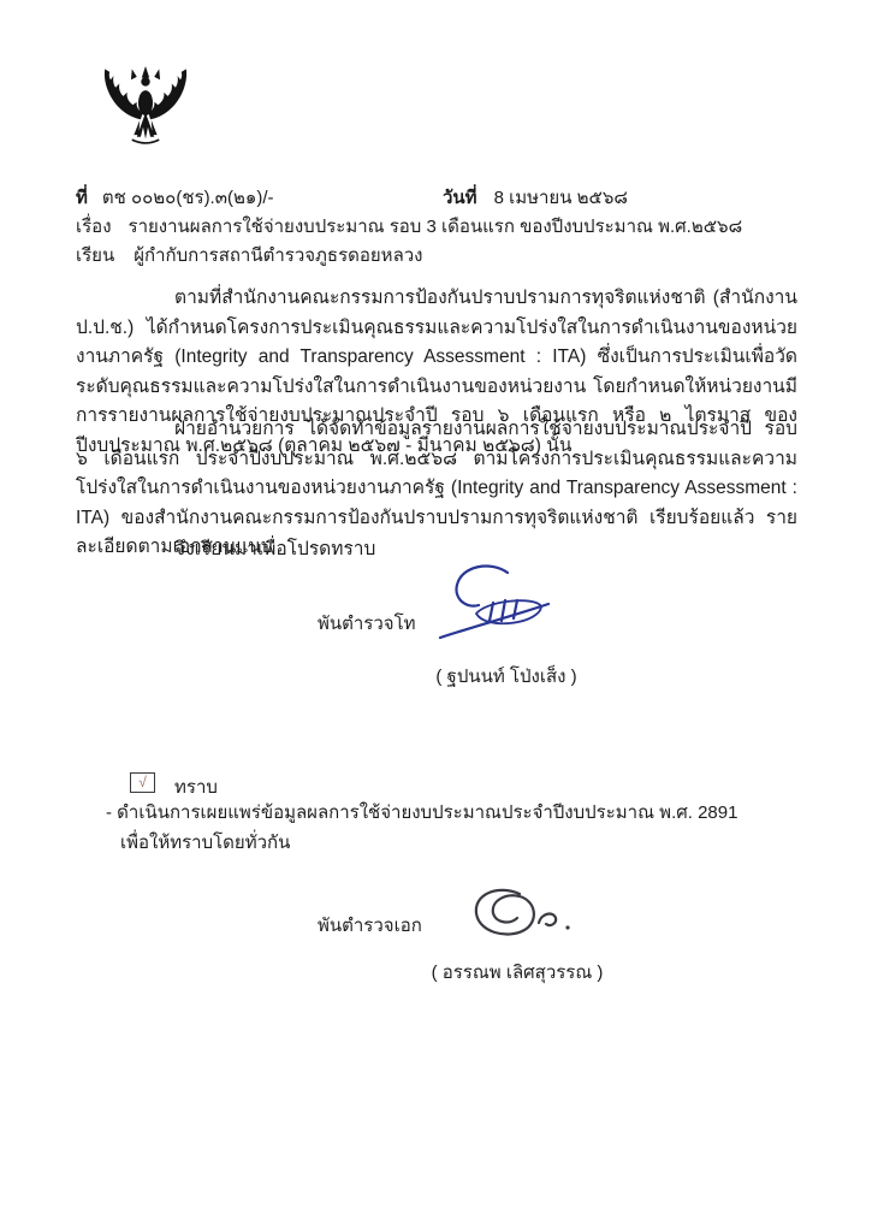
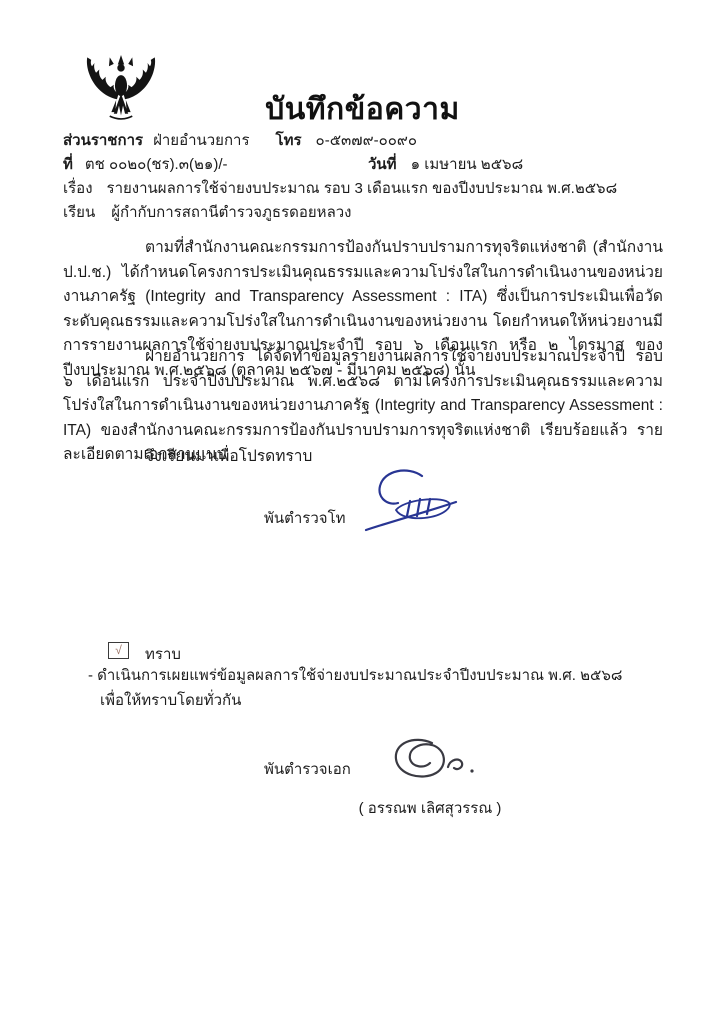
+ บันทึกข้อความ
+ ส่วนราชการ ฝ่ายอำนวยการ โทร ๐-๕๓๗๙-๐๐๙๐
  ที่ ตช ๐๐๒๐(ชร).๓(๒๑)/-
- วันที่ 8 เมษายน ๒๕๖๘
+ วันที่ ๑ เมษายน ๒๕๖๘
  เรื่อง รายงานผลการใช้จ่ายงบประมาณ รอบ 3 เดือนแรก ของปีงบประมาณ พ.ศ.๒๕๖๘
  เรียน ผู้กำกับการสถานีตำรวจภูธรดอยหลวง
  ตามที่สำนักงานคณะกรรมการป้องกันปราบปรามการทุจริตแห่งชาติ (สำนักงาน ป.ป.ช.) ได้กำหนดโครงการประเมินคุณธรรมและความโปร่งใสในการดำเนินงานของหน่วยงานภาครัฐ (Integrity and Transparency Assessment : ITA) ซึ่งเป็นการประเมินเพื่อวัดระดับคุณธรรมและความโปร่งใสในการดำเนินงานของหน่วยงาน โดยกำหนดให้หน่วยงานมีการรายงานผลการใช้จ่ายงบประมาณประจำปี รอบ ๖ เดือนแรก หรือ ๒ ไตรมาส ของปีงบประมาณ พ.ศ.๒๕๖๘ (ตุลาคม ๒๕๖๗ - มีนาคม ๒๕๖๘) นั้น
  ฝ่ายอำนวยการ ได้จัดทำข้อมูลรายงานผลการใช้จ่ายงบประมาณประจำปี รอบ ๖ เดือนแรก ประจำปีงบประมาณ พ.ศ.๒๕๖๘ ตามโครงการประเมินคุณธรรมและความโปร่งใสในการดำเนินงานของหน่วยงานภาครัฐ (Integrity and Transparency Assessment : ITA) ของสำนักงานคณะกรรมการป้องกันปราบปรามการทุจริตแห่งชาติ เรียบร้อยแล้ว รายละเอียดตามเอกสานแนบ
  จึงเรียนมาเพื่อโปรดทราบ
  พันตำรวจโท
- ( ฐปนนท์ โป่งเส็ง )
  √
  ทราบ
- - ดำเนินการเผยแพร่ข้อมูลผลการใช้จ่ายงบประมาณประจำปีงบประมาณ พ.ศ. 2891
+ - ดำเนินการเผยแพร่ข้อมูลผลการใช้จ่ายงบประมาณประจำปีงบประมาณ พ.ศ. ๒๕๖๘
  เพื่อให้ทราบโดยทั่วกัน
  พันตำรวจเอก
  ( อรรณพ เลิศสุวรรณ )
